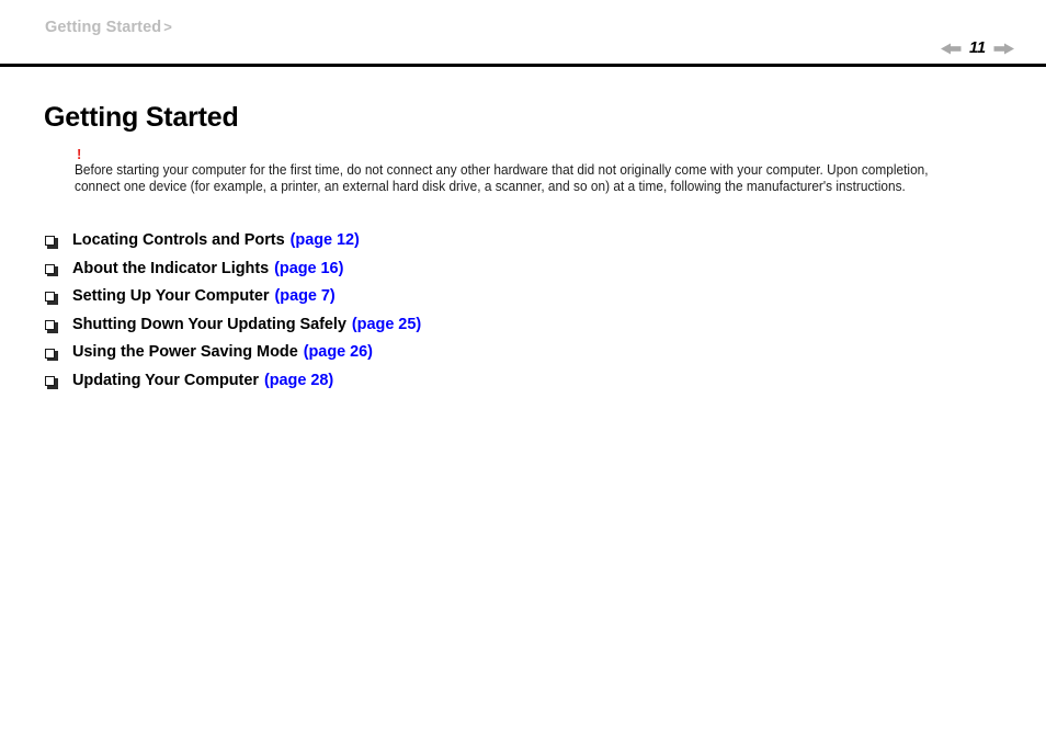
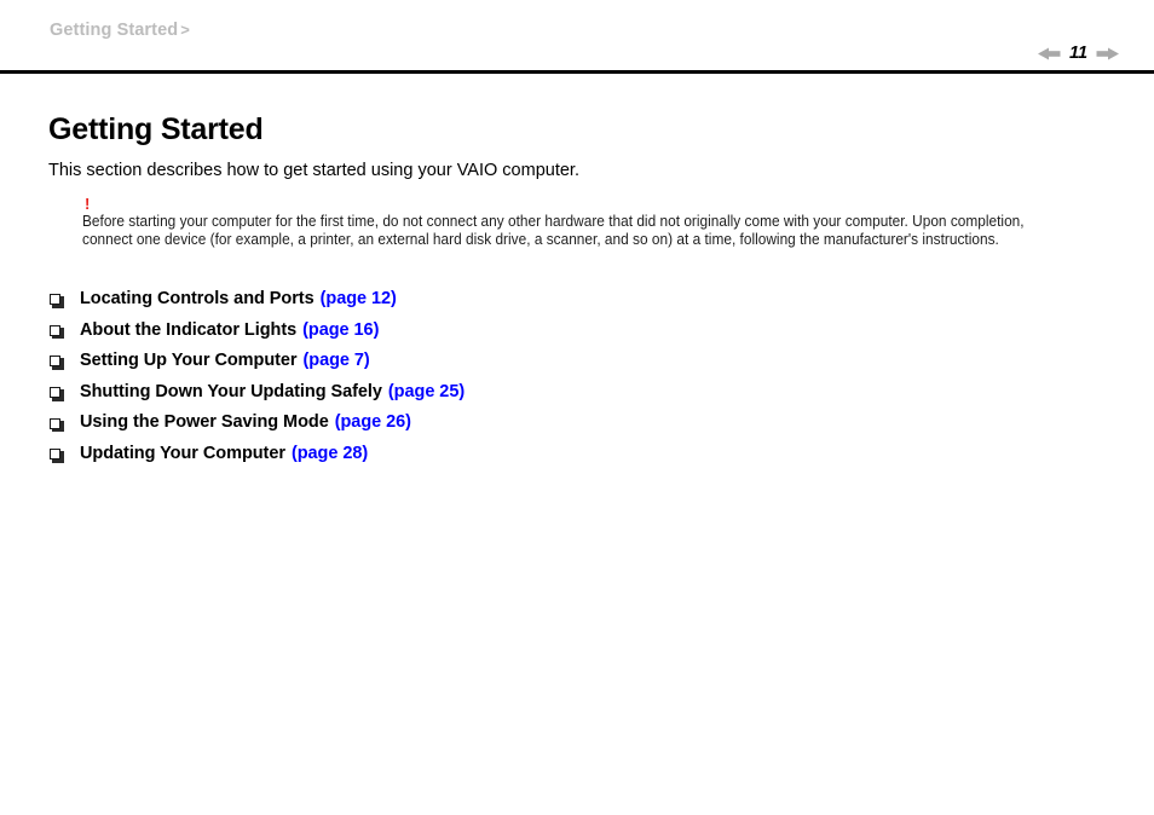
  Getting Started >
  11
  Getting Started
+ This section describes how to get started using your VAIO computer.
  !
  Before starting your computer for the first time, do not connect any other hardware that did not originally come with your computer. Upon completion, connect one device (for example, a printer, an external hard disk drive, a scanner, and so on) at a time, following the manufacturer's instructions.
  Locating Controls and Ports
  (page 12)
  About the Indicator Lights
  (page 16)
  Setting Up Your Computer
  (page 7)
  Shutting Down Your Updating Safely
  (page 25)
  Using the Power Saving Mode
  (page 26)
  Updating Your Computer
  (page 28)
